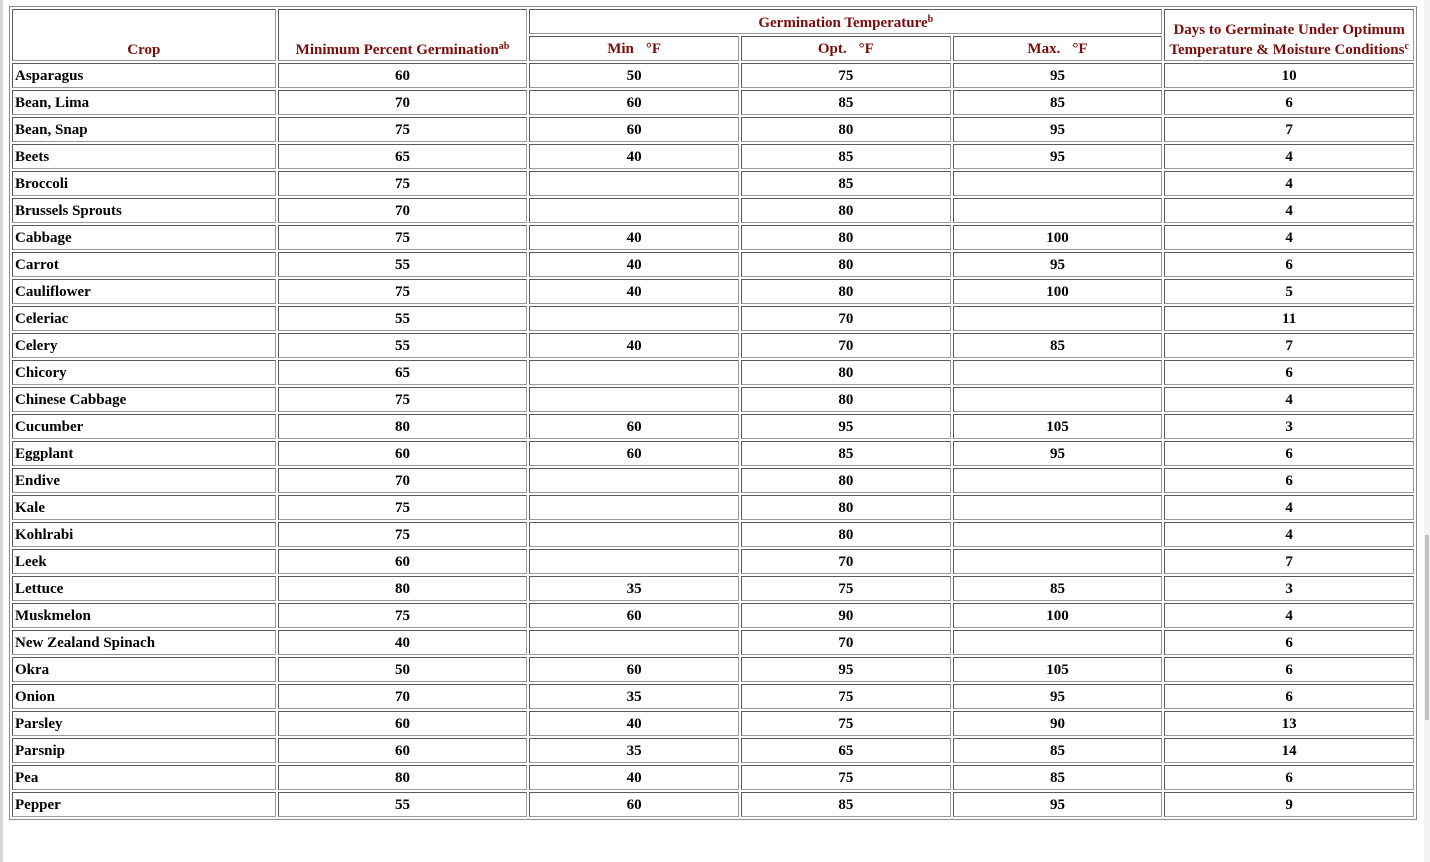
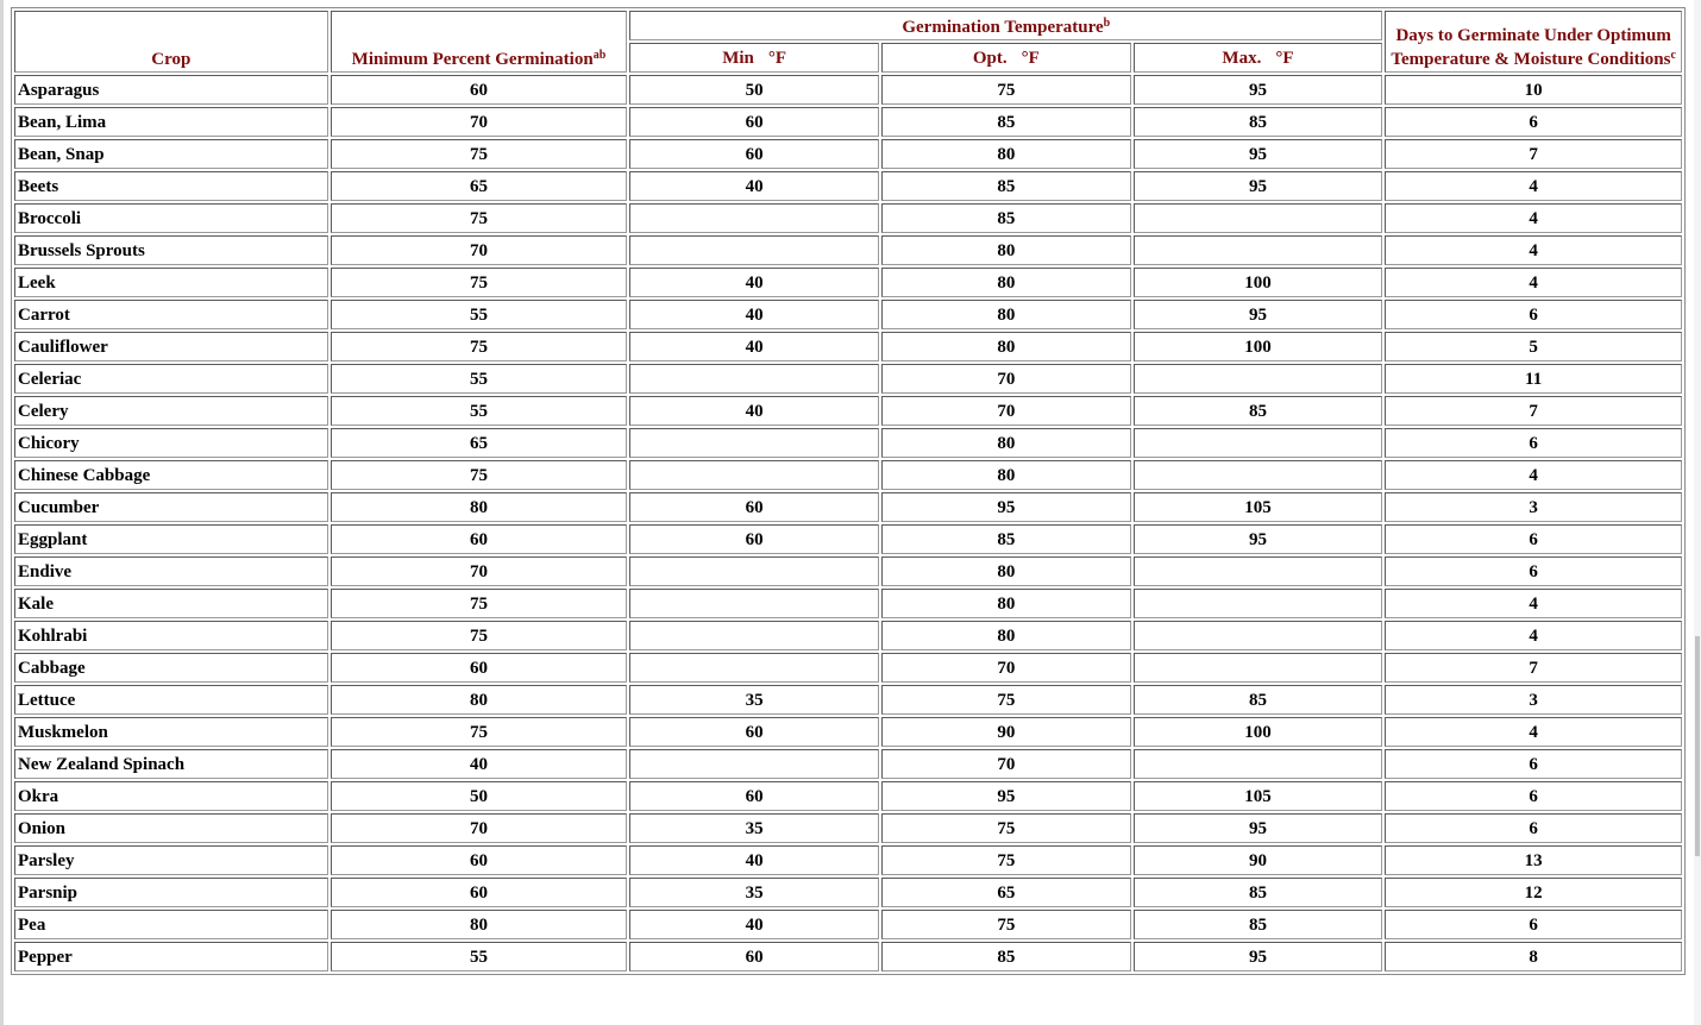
  Crop	Minimum Percent Germinationab	Germination Temperatureb	Days to Germinate Under Optimum Temperature & Moisture Conditionsc
  Min °F	Opt. °F	Max. °F
  Asparagus	60	50	75	95	10
  Bean, Lima	70	60	85	85	6
  Bean, Snap	75	60	80	95	7
  Beets	65	40	85	95	4
  Broccoli	75		85		4
  Brussels Sprouts	70		80		4
- Cabbage	75	40	80	100	4
+ Leek	75	40	80	100	4
  Carrot	55	40	80	95	6
  Cauliflower	75	40	80	100	5
  Celeriac	55		70		11
  Celery	55	40	70	85	7
  Chicory	65		80		6
  Chinese Cabbage	75		80		4
  Cucumber	80	60	95	105	3
  Eggplant	60	60	85	95	6
  Endive	70		80		6
  Kale	75		80		4
  Kohlrabi	75		80		4
- Leek	60		70		7
+ Cabbage	60		70		7
  Lettuce	80	35	75	85	3
  Muskmelon	75	60	90	100	4
  New Zealand Spinach	40		70		6
  Okra	50	60	95	105	6
  Onion	70	35	75	95	6
  Parsley	60	40	75	90	13
- Parsnip	60	35	65	85	14
+ Parsnip	60	35	65	85	12
  Pea	80	40	75	85	6
- Pepper	55	60	85	95	9
+ Pepper	55	60	85	95	8
